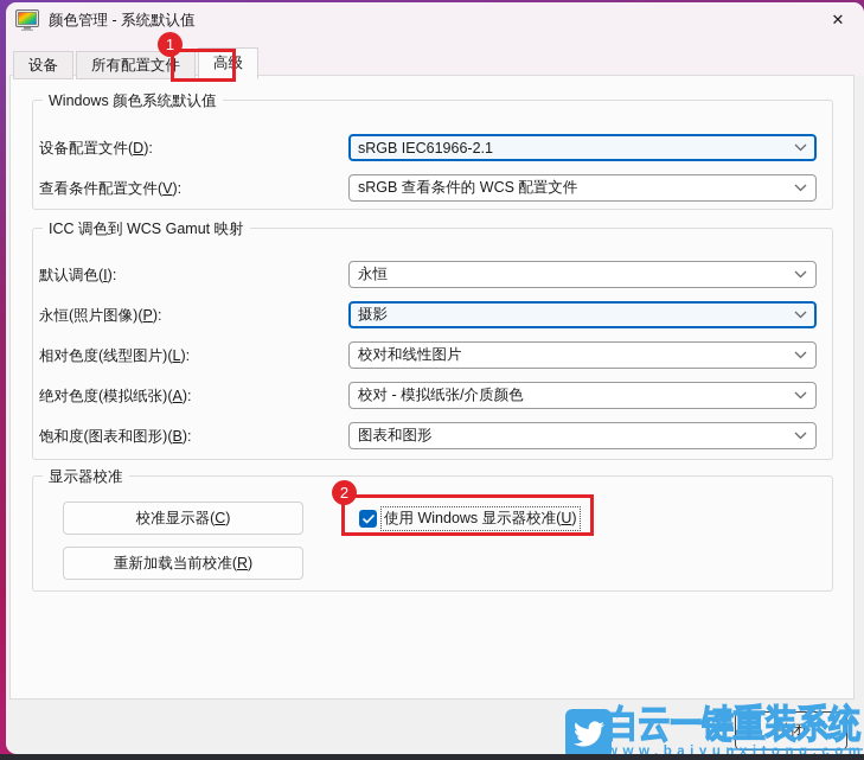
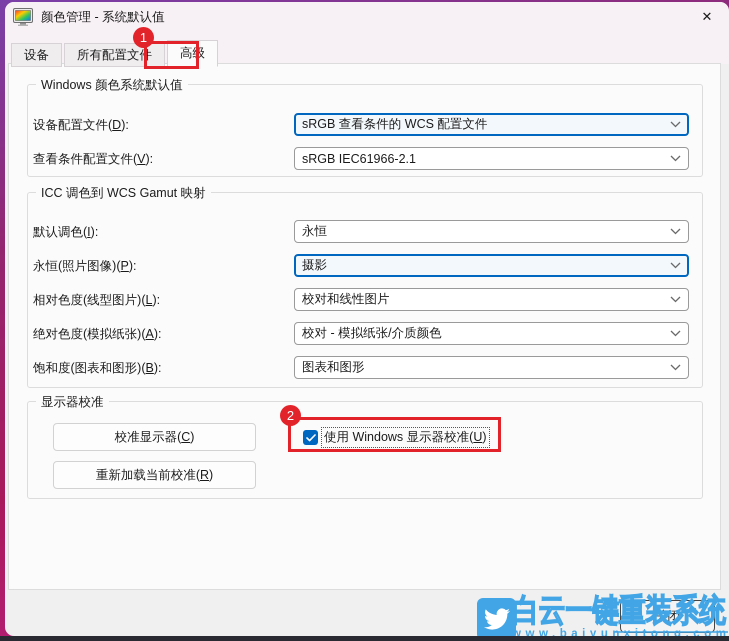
  颜色管理 - 系统默认值
  ✕
  设备
  所有配置文件
  高级
  Windows 颜色系统默认值
  设备配置文件(D):
- sRGB IEC61966-2.1
+ sRGB 查看条件的 WCS 配置文件
  查看条件配置文件(V):
- sRGB 查看条件的 WCS 配置文件
+ sRGB IEC61966-2.1
  ICC 调色到 WCS Gamut 映射
  默认调色(I):
  永恒
  永恒(照片图像)(P):
  摄影
  相对色度(线型图片)(L):
  校对和线性图片
  绝对色度(模拟纸张)(A):
  校对 - 模拟纸张/介质颜色
  饱和度(图表和图形)(B):
  图表和图形
  显示器校准
  校准显示器(
  C
  )
  重新加载当前校准(
  R
  )
  使用 Windows 显示器校准(U)
  关闭
  1
  2
  白云一键重装系统
  www.baiyunxitong.com
